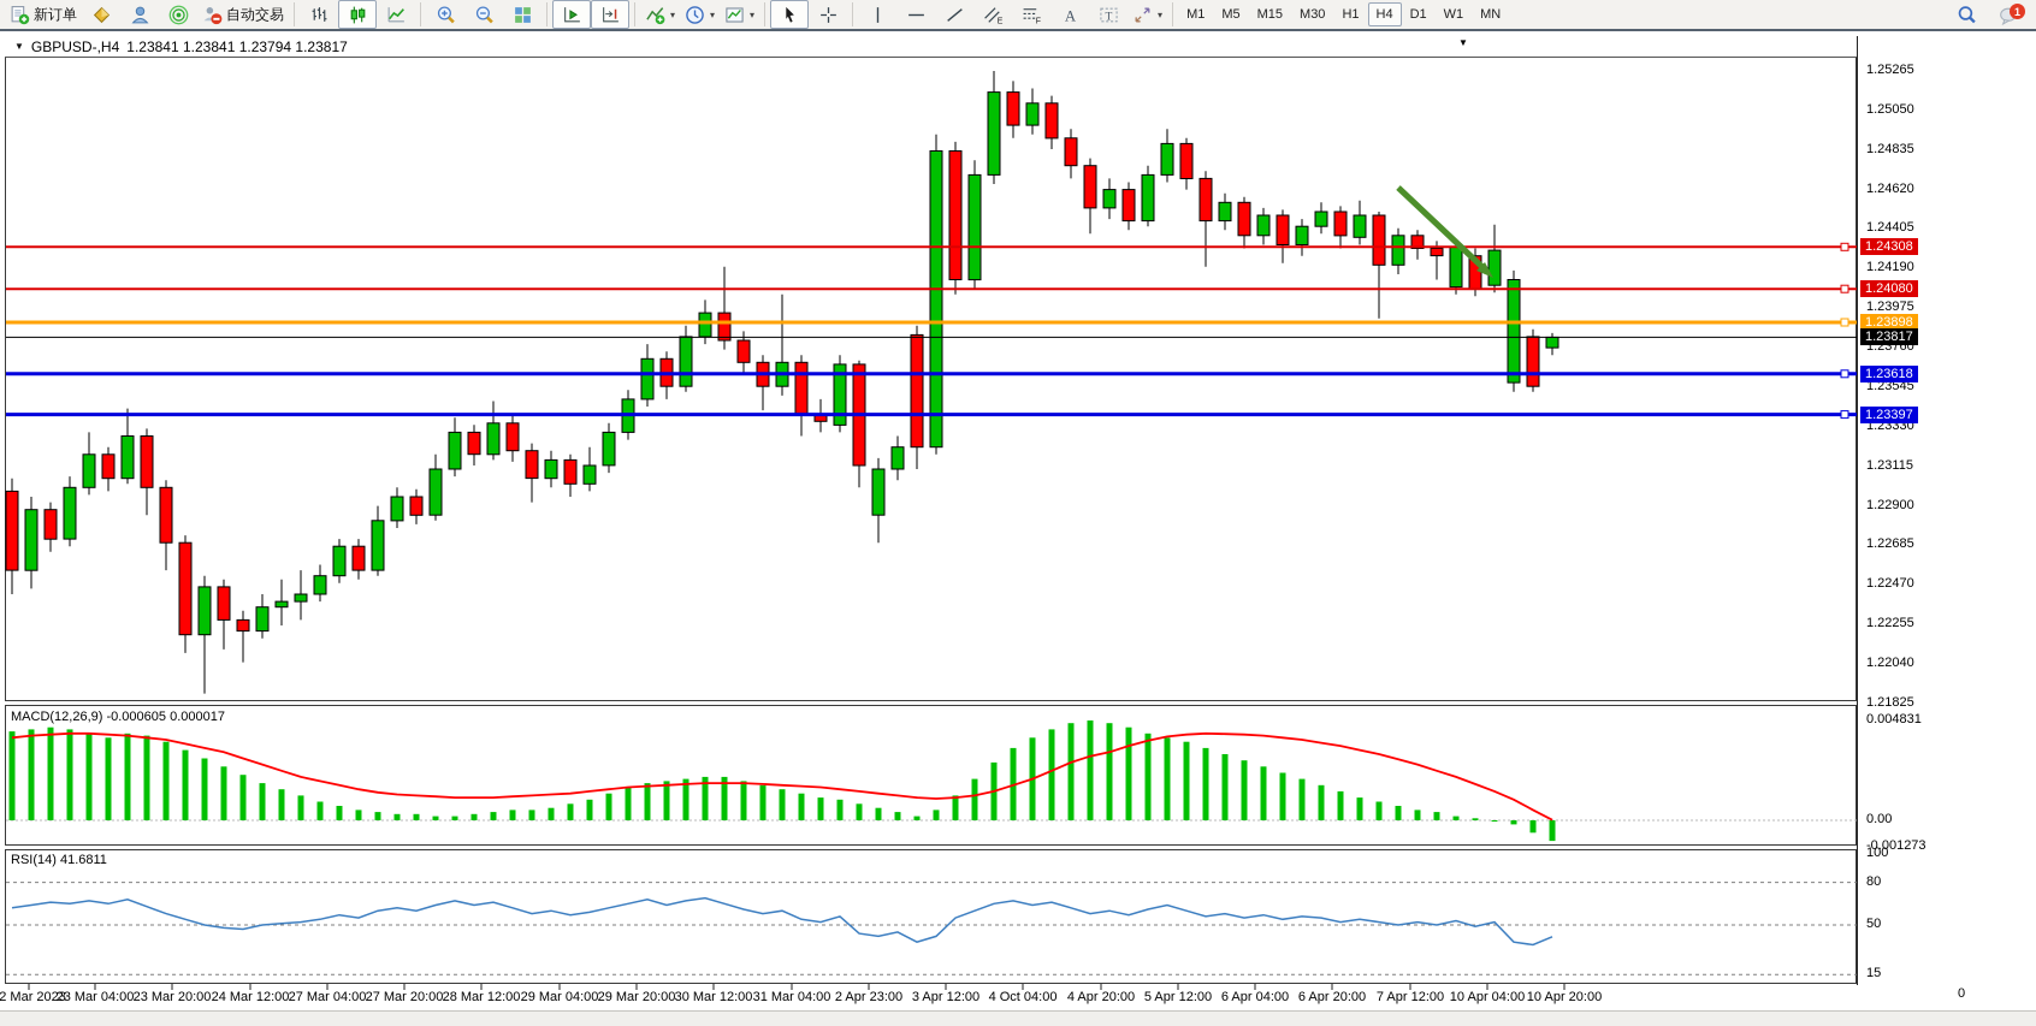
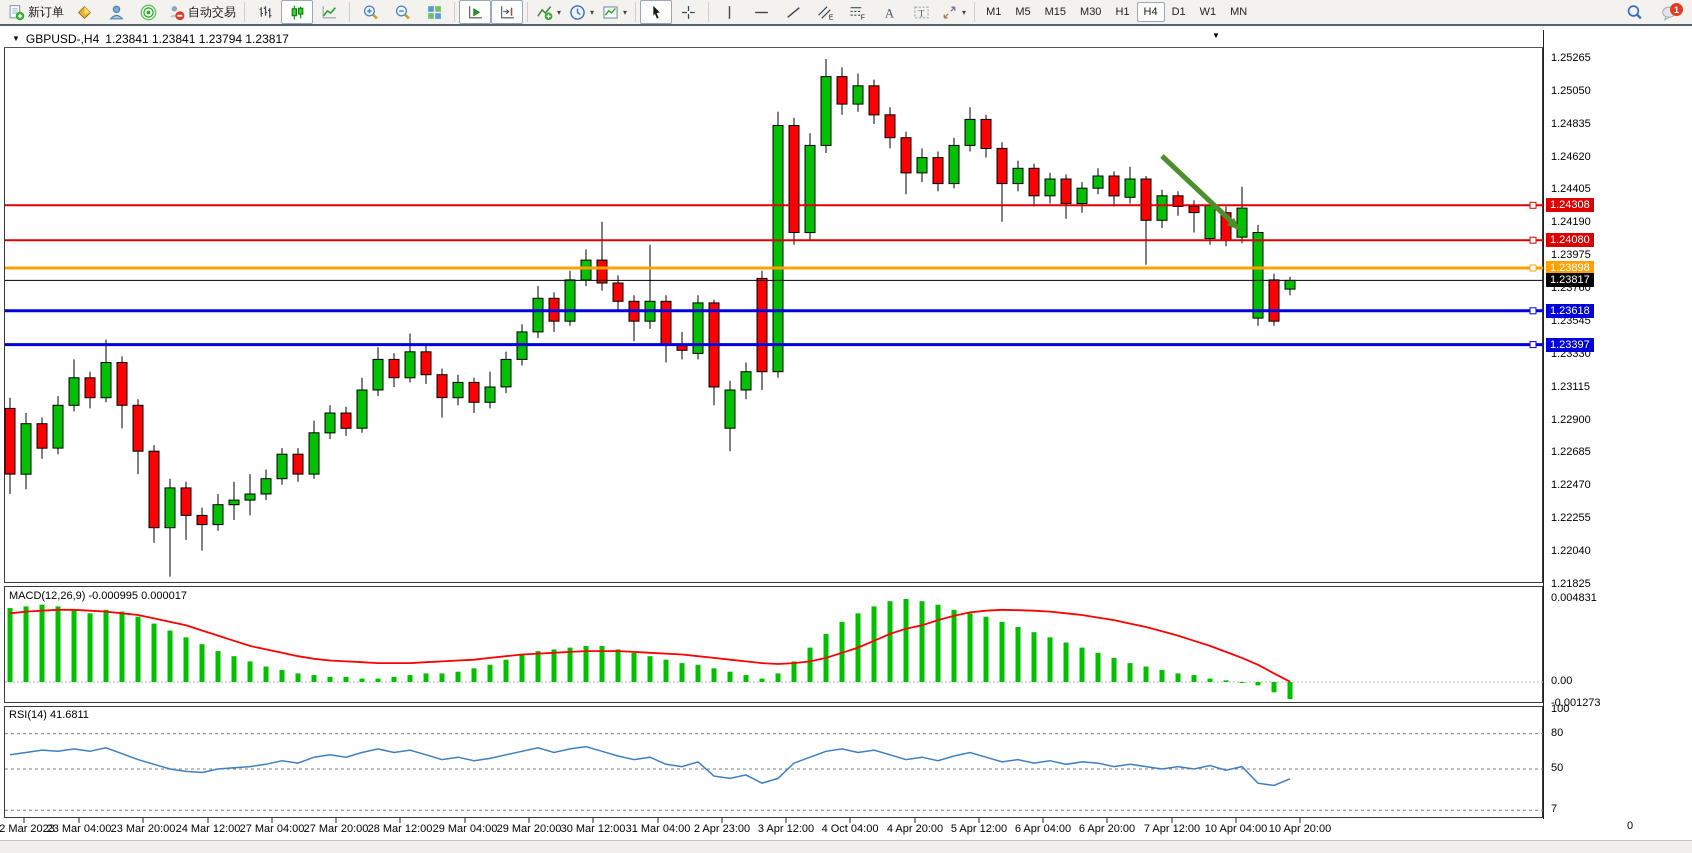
  新订单
  自动交易
  ▾
  ▾
  ▾
  A
  T
  ▾
  M1
  M5
  M15
  M30
  H1
  H4
  D1
  W1
  MN
  1
  ▼
  GBPUSD-,H4
  1.23841 1.23841 1.23794 1.23817
- MACD(12,26,9) -0.000605 0.000017
+ MACD(12,26,9) -0.000995 0.000017
  RSI(14) 41.6811
  1.25265
  1.25050
  1.24835
  1.24620
  1.24405
  1.24190
  1.23975
  1.23760
  1.23545
  1.23330
  1.23115
  1.22900
  1.22685
  1.22470
  1.22255
  1.22040
  1.21825
  0.004831
  0.00
  -0.001273
  100
  80
  50
- 15
+ 7
  1.24308
  1.24080
  1.23898
  1.23618
  1.23397
  1.23817
  2 Mar 2023
  23 Mar 04:00
  23 Mar 20:00
  24 Mar 12:00
  27 Mar 04:00
  27 Mar 20:00
  28 Mar 12:00
  29 Mar 04:00
  29 Mar 20:00
  30 Mar 12:00
  31 Mar 04:00
  2 Apr 23:00
  3 Apr 12:00
  4 Oct 04:00
  4 Apr 20:00
  5 Apr 12:00
  6 Apr 04:00
  6 Apr 20:00
  7 Apr 12:00
  10 Apr 04:00
  10 Apr 20:00
  ▼
  0
